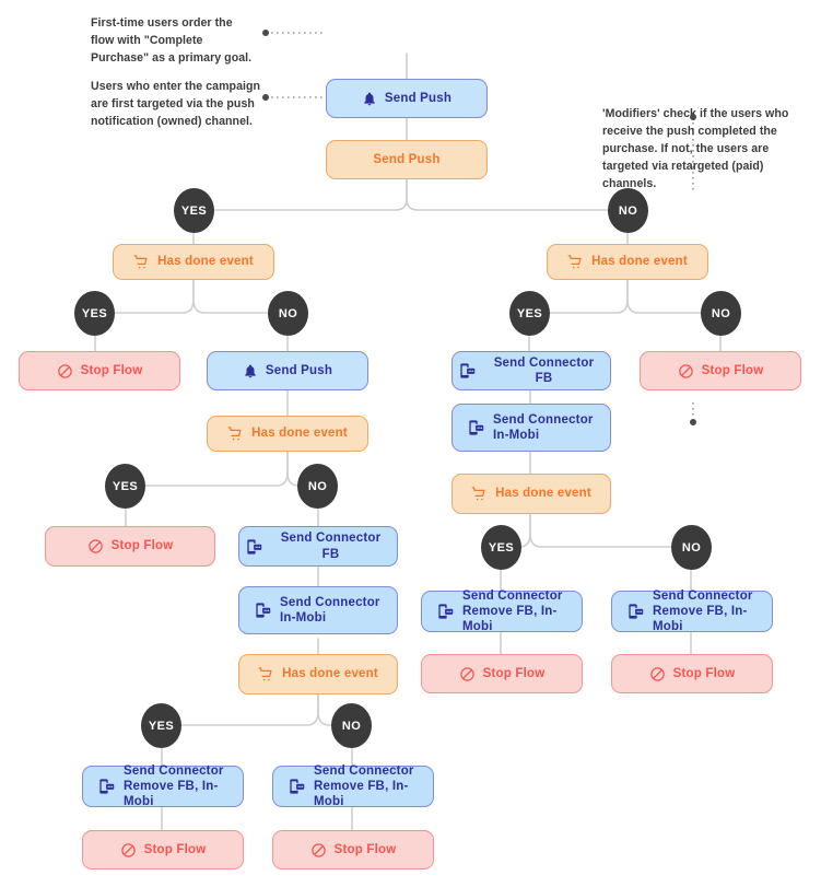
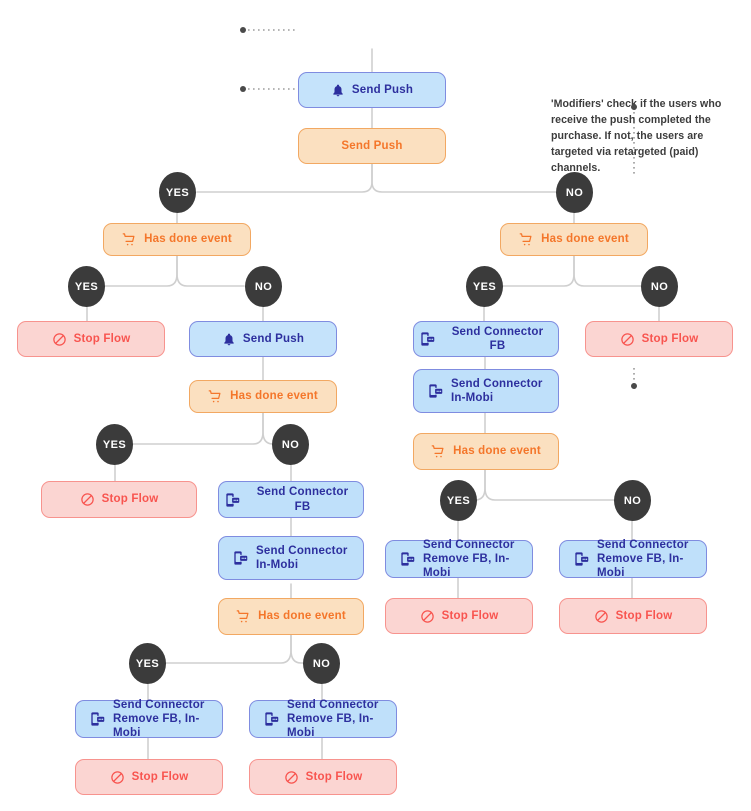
- First-time users order the
- flow with "Complete
- Purchase" as a primary goal.
- Users who enter the campaign
- are first targeted via the push
- notification (owned) channel.
  'Modifiers' chec if the users who
  receive the push completed the
  purchase. If not, the users are
  targeted via retargeted (paid)
  channels.
  Send Push
  Send Push
  YES
  NO
  Has done event
  Has done event
  YES
  NO
  YES
  NO
  Stop Flow
  Send Push
  Send Connector FB
  Stop Flow
  Has done event
  Send Connector
  In-Mobi
  YES
  NO
  Has done event
  Stop Flow
  Send Connector FB
  YES
  NO
  Send Connector
  In-Mobi
  Send Connector
  Remove FB, In-Mobi
  Send Connector
  Remove FB, In-Mobi
  Has done event
  Stop Flow
  Stop Flow
  YES
  NO
  Send Connector
  Remove FB, In-Mobi
  Send Connector
  Remove FB, In-Mobi
  Stop Flow
  Stop Flow
